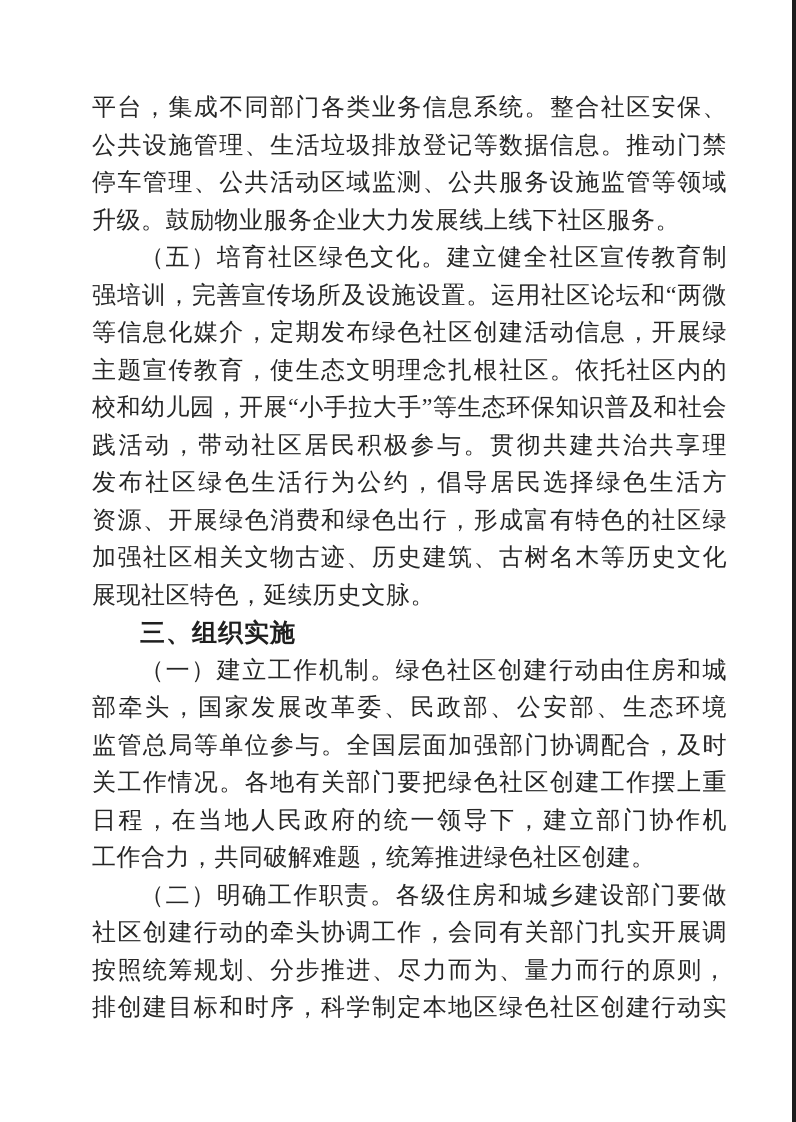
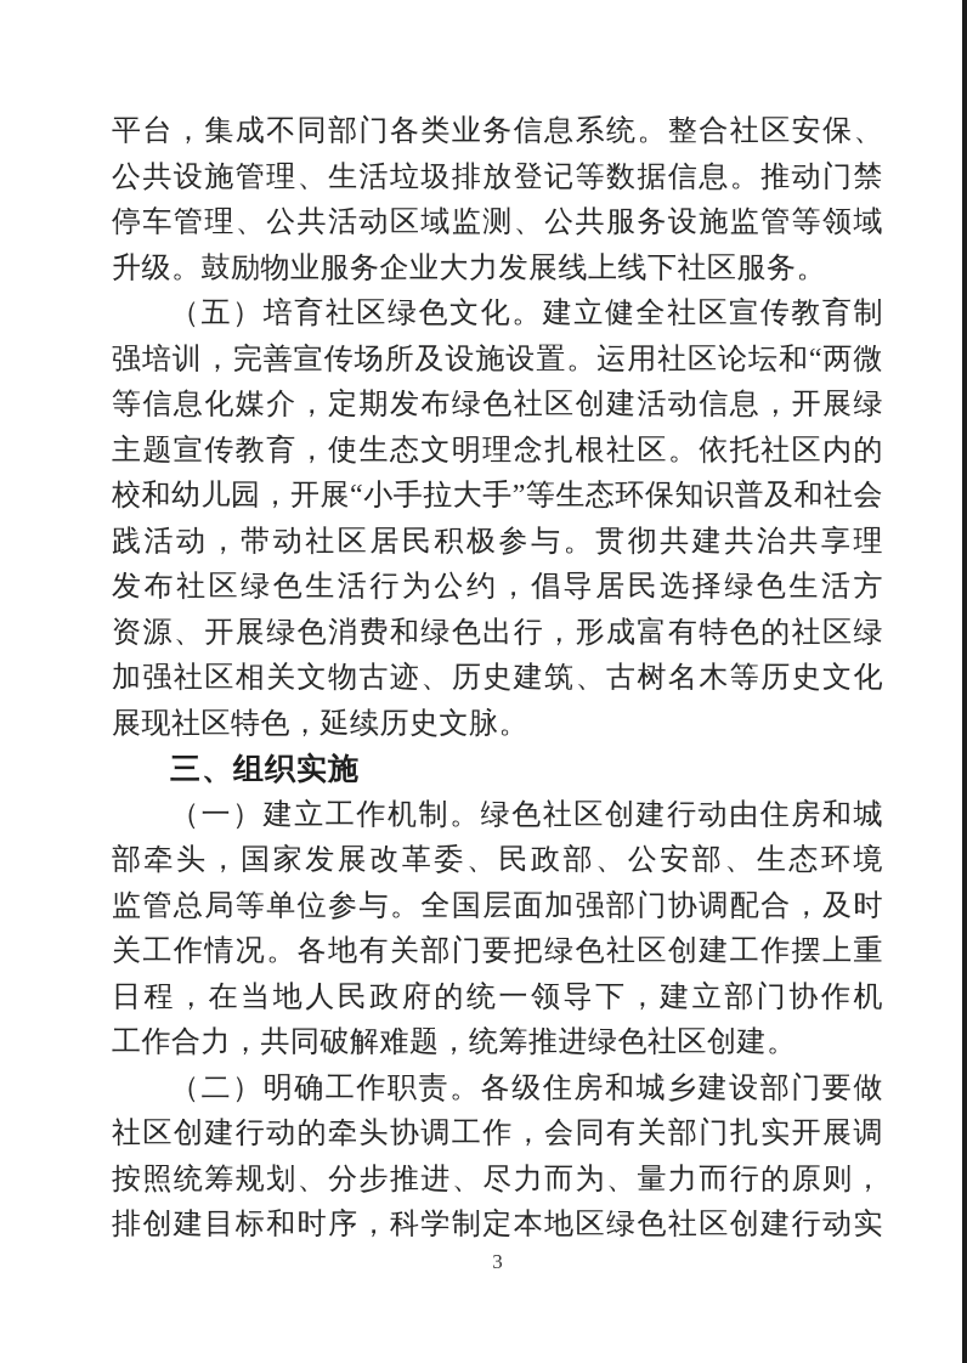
  平台，集成不同部门各类业务信息系统。整合社区安保、
  公共设施管理、生活垃圾排放登记等数据信息。推动门禁
  停车管理、公共活动区域监测、公共服务设施监管等领域
  升级。鼓励物业服务企业大力发展线上线下社区服务。
  （五）培育社区绿色文化。建立健全社区宣传教育制
  强培训，完善宣传场所及设施设置。运用社区论坛和“两微
  等信息化媒介，定期发布绿色社区创建活动信息，开展绿
  主题宣传教育，使生态文明理念扎根社区。依托社区内的
  校和幼儿园，开展“小手拉大手”等生态环保知识普及和社会
  践活动，带动社区居民积极参与。贯彻共建共治共享理
  发布社区绿色生活行为公约，倡导居民选择绿色生活方
  资源、开展绿色消费和绿色出行，形成富有特色的社区绿
  加强社区相关文物古迹、历史建筑、古树名木等历史文化
  展现社区特色，延续历史文脉。
  三、组织实施
  （一）建立工作机制。绿色社区创建行动由住房和城
  部牵头，国家发展改革委、民政部、公安部、生态环境
  监管总局等单位参与。全国层面加强部门协调配合，及时
  关工作情况。各地有关部门要把绿色社区创建工作摆上重
  日程，在当地人民政府的统一领导下，建立部门协作机
  工作合力，共同破解难题，统筹推进绿色社区创建。
  （二）明确工作职责。各级住房和城乡建设部门要做
  社区创建行动的牵头协调工作，会同有关部门扎实开展调
  按照统筹规划、分步推进、尽力而为、量力而行的原则，
  排创建目标和时序，科学制定本地区绿色社区创建行动实
+ 3
